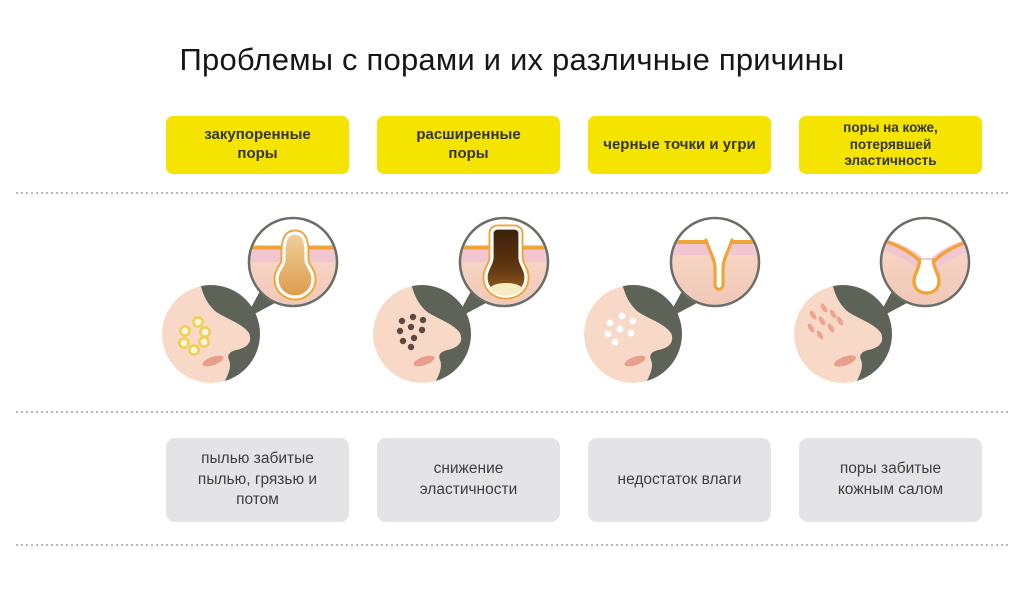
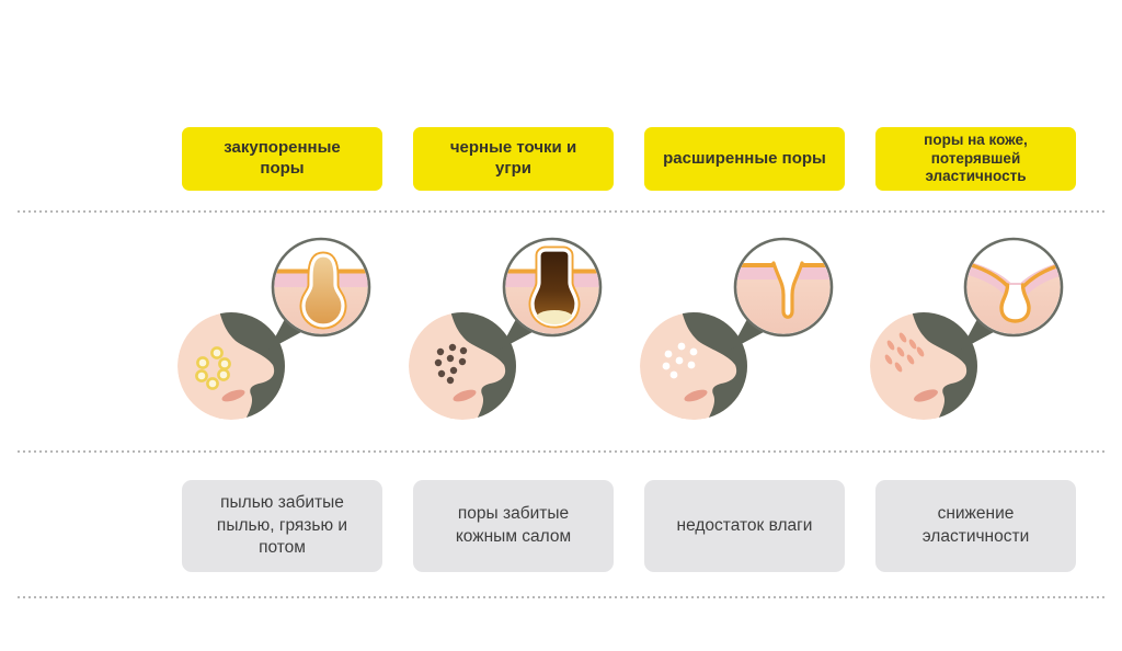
- Проблемы с порами и их различные причины
  закупоренные поры
  пылью забитые пылью, грязью и потом
- расширенные поры
+ черные точки и угри
- снижение эластичности
+ поры забитые кожным салом
- черные точки и угри
+ расширенные поры
  недостаток влаги
  поры на коже, потерявшей эластичность
- поры забитые кожным салом
+ снижение эластичности
